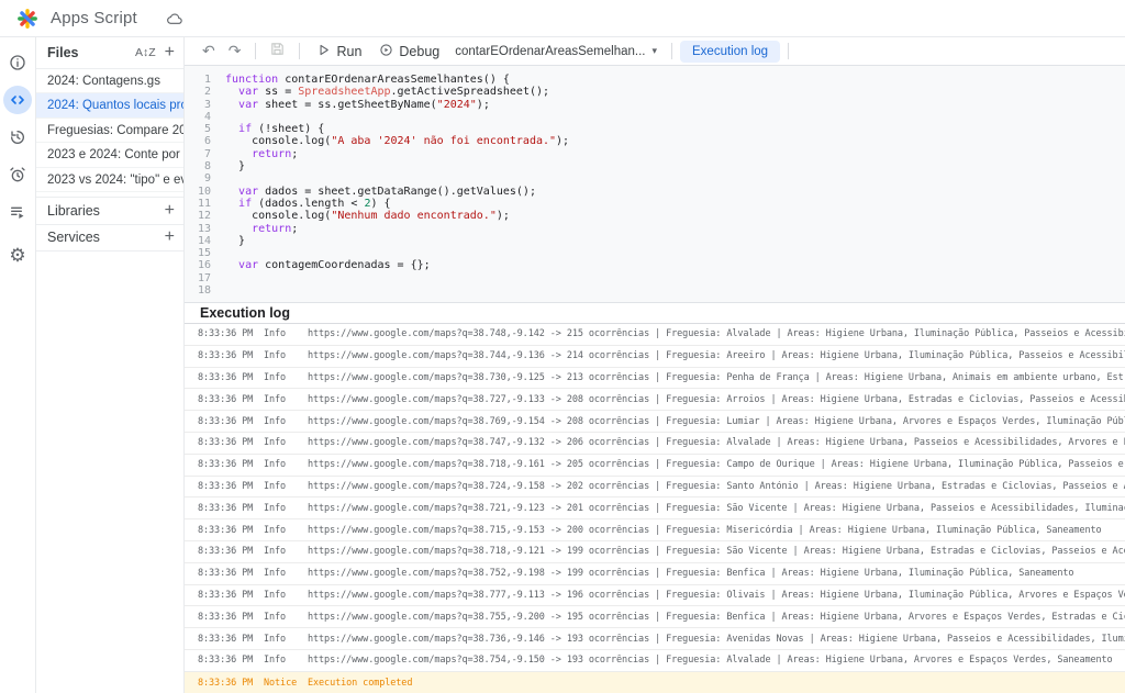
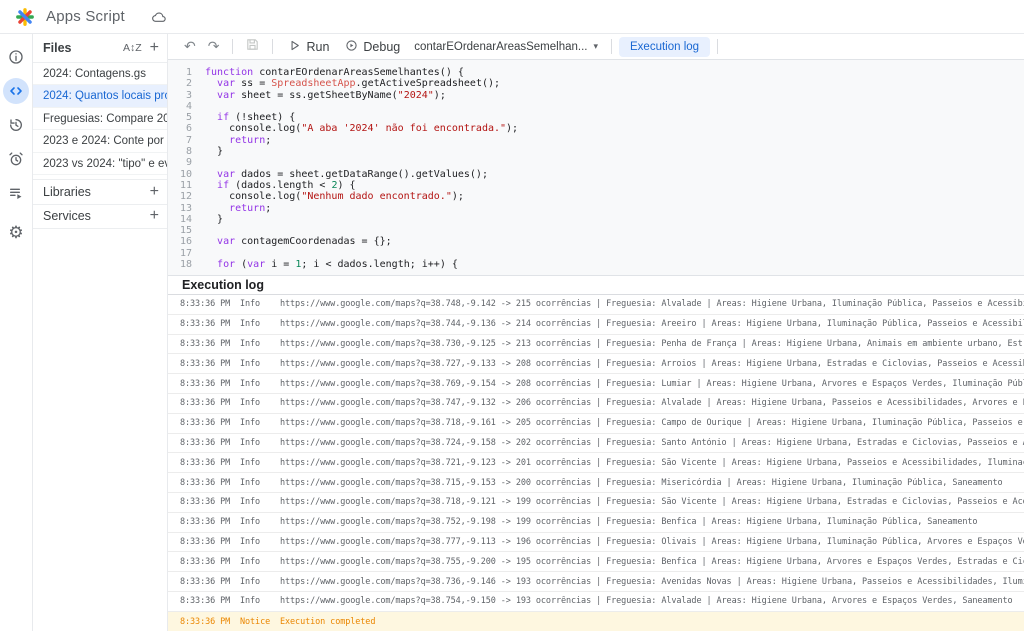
  Apps Script
  ⚙
  Files
  A↕Z
  +
  2024: Contagens.gs
  2024: Quantos locais pr
  Freguesias: Compare 20
  2023 e 2024: Conte por
  2023 vs 2024: "tipo" e e
  Libraries
  +
  Services
  +
  ↶
  ↷
  Run
  Debug
  contarEOrdenarAreasSemelhan...
  ▾
  Execution log
  1
  2
  3
  4
  5
  6
  7
  8
  9
  10
  11
  12
  13
  14
  15
  16
  17
  18
  function contarEOrdenarAreasSemelhantes() {
  var ss = SpreadsheetApp.getActiveSpreadsheet();
  var sheet = ss.getSheetByName("2024");
  if (!sheet) {
  console.log("A aba '2024' não foi encontrada.");
  return;
  }
  var dados = sheet.getDataRange().getValues();
  if (dados.length < 2) {
  console.log("Nenhum dado encontrado.");
  return;
  }
  var contagemCoordenadas = {};
+ for (var i = 1; i < dados.length; i++) {
  Execution log
  8:33:36 PM
  Info
  https://www.google.com/maps?q=38.748,-9.142 -> 215 ocorrências | Freguesia: Alvalade | Áreas: Higiene Urbana, Iluminação Pública, Passeios e Acessib
  8:33:36 PM
  Info
  https://www.google.com/maps?q=38.744,-9.136 -> 214 ocorrências | Freguesia: Areeiro | Áreas: Higiene Urbana, Iluminação Pública, Passeios e Acessibi
  8:33:36 PM
  Info
  https://www.google.com/maps?q=38.730,-9.125 -> 213 ocorrências | Freguesia: Penha de França | Áreas: Higiene Urbana, Animais em ambiente urbano, Est
  8:33:36 PM
  Info
  https://www.google.com/maps?q=38.727,-9.133 -> 208 ocorrências | Freguesia: Arroios | Áreas: Higiene Urbana, Estradas e Ciclovias, Passeios e Acessi
  8:33:36 PM
  Info
  https://www.google.com/maps?q=38.769,-9.154 -> 208 ocorrências | Freguesia: Lumiar | Áreas: Higiene Urbana, Árvores e Espaços Verdes, Iluminação Púb
  8:33:36 PM
  Info
  https://www.google.com/maps?q=38.747,-9.132 -> 206 ocorrências | Freguesia: Alvalade | Áreas: Higiene Urbana, Passeios e Acessibilidades, Árvores e
  8:33:36 PM
  Info
  https://www.google.com/maps?q=38.718,-9.161 -> 205 ocorrências | Freguesia: Campo de Ourique | Áreas: Higiene Urbana, Iluminação Pública, Passeios e
  8:33:36 PM
  Info
  https://www.google.com/maps?q=38.724,-9.158 -> 202 ocorrências | Freguesia: Santo António | Áreas: Higiene Urbana, Estradas e Ciclovias, Passeios e
  8:33:36 PM
  Info
  https://www.google.com/maps?q=38.721,-9.123 -> 201 ocorrências | Freguesia: São Vicente | Áreas: Higiene Urbana, Passeios e Acessibilidades, Ilumina
  8:33:36 PM
  Info
  https://www.google.com/maps?q=38.715,-9.153 -> 200 ocorrências | Freguesia: Misericórdia | Áreas: Higiene Urbana, Iluminação Pública, Saneamento
  8:33:36 PM
  Info
  https://www.google.com/maps?q=38.718,-9.121 -> 199 ocorrências | Freguesia: São Vicente | Áreas: Higiene Urbana, Estradas e Ciclovias, Passeios e Ac
  8:33:36 PM
  Info
  https://www.google.com/maps?q=38.752,-9.198 -> 199 ocorrências | Freguesia: Benfica | Áreas: Higiene Urbana, Iluminação Pública, Saneamento
  8:33:36 PM
  Info
  https://www.google.com/maps?q=38.777,-9.113 -> 196 ocorrências | Freguesia: Olivais | Áreas: Higiene Urbana, Iluminação Pública, Árvores e Espaços V
  8:33:36 PM
  Info
  https://www.google.com/maps?q=38.755,-9.200 -> 195 ocorrências | Freguesia: Benfica | Áreas: Higiene Urbana, Árvores e Espaços Verdes, Estradas e Ci
  8:33:36 PM
  Info
  https://www.google.com/maps?q=38.736,-9.146 -> 193 ocorrências | Freguesia: Avenidas Novas | Áreas: Higiene Urbana, Passeios e Acessibilidades, Ilum
  8:33:36 PM
  Info
  https://www.google.com/maps?q=38.754,-9.150 -> 193 ocorrências | Freguesia: Alvalade | Áreas: Higiene Urbana, Árvores e Espaços Verdes, Saneamento
  8:33:36 PM
  Notice
  Execution completed
